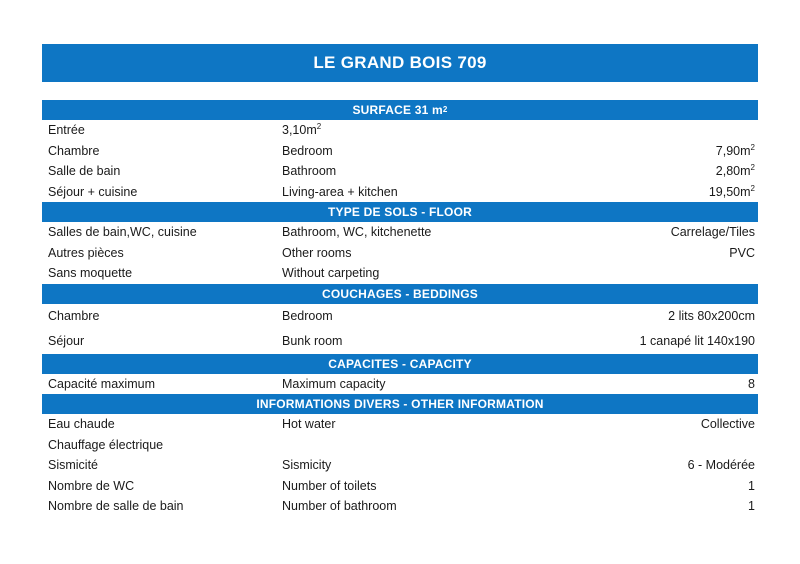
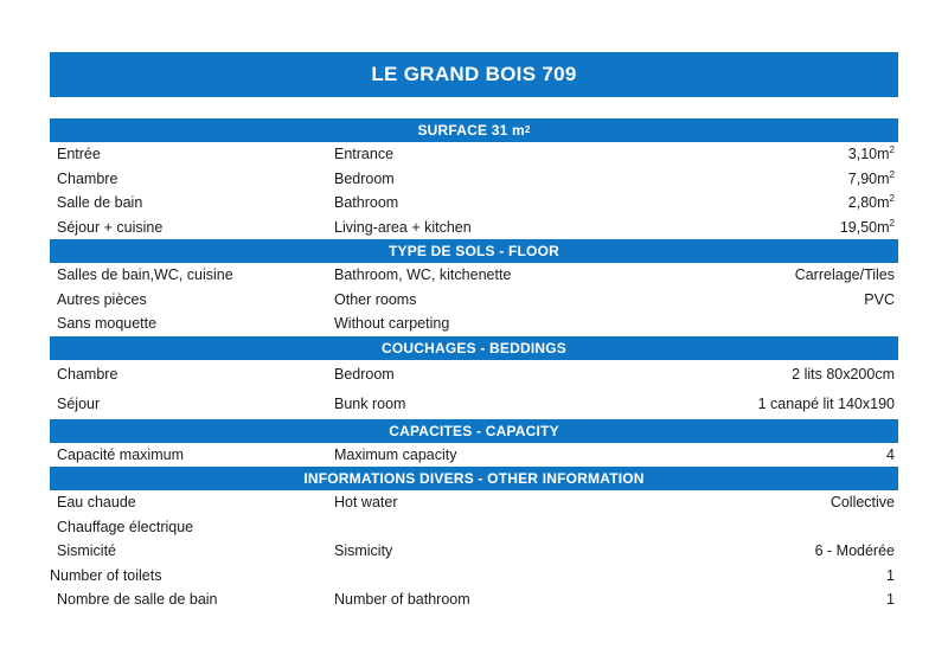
  LE GRAND BOIS 709
  SURFACE 31 m
  2
  Entrée
+ Entrance
  3,10m2
  Chambre
  Bedroom
  7,90m2
  Salle de bain
  Bathroom
  2,80m2
  Séjour + cuisine
  Living-area + kitchen
  19,50m2
  TYPE DE SOLS - FLOOR
  Salles de bain,WC, cuisine
  Bathroom, WC, kitchenette
  Carrelage/Tiles
  Autres pièces
  Other rooms
  PVC
  Sans moquette
  Without carpeting
  COUCHAGES - BEDDINGS
  Chambre
  Bedroom
  2 lits 80x200cm
  Séjour
  Bunk room
  1 canapé lit 140x190
  CAPACITES - CAPACITY
  Capacité maximum
  Maximum capacity
- 8
+ 4
  INFORMATIONS DIVERS - OTHER INFORMATION
  Eau chaude
  Hot water
  Collective
  Chauffage électrique
  Sismicité
  Sismicity
  6 - Modérée
- Nombre de WC
  Number of toilets
  1
  Nombre de salle de bain
  Number of bathroom
  1
